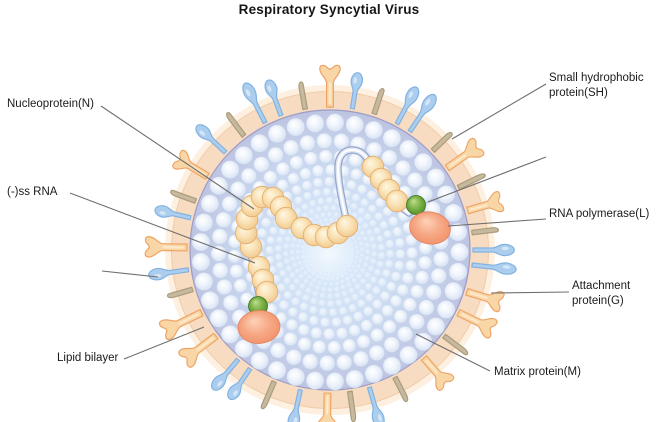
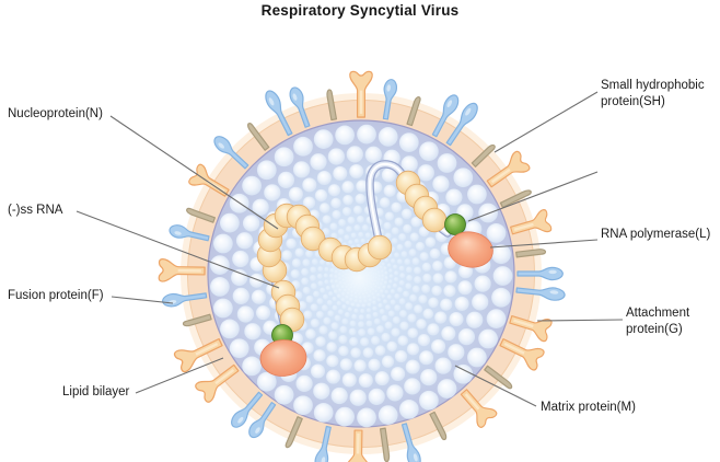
  Respiratory Syncytial Virus
  Nucleoprotein(N)
  (-)ss RNA
+ Fusion protein(F)
  Lipid bilayer
  Small hydrophobic
  protein(SH)
  RNA polymerase(L)
  Attachment
  protein(G)
  Matrix protein(M)
